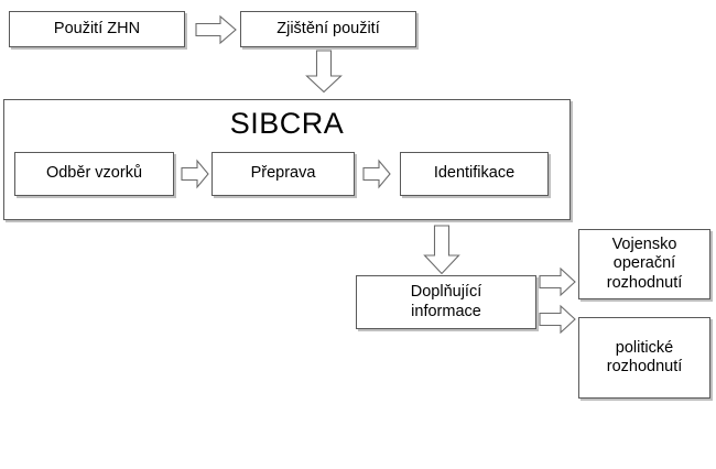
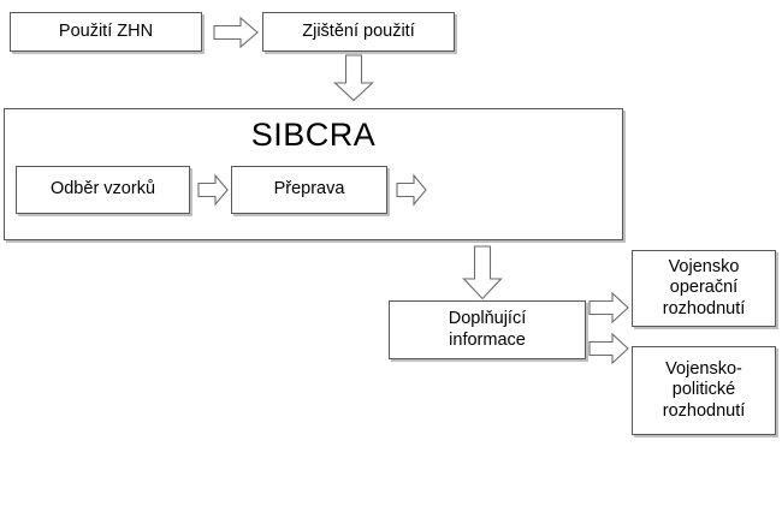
  Použití ZHN
  Zjištění použití
  SIBCRA
  Odběr vzorků
  Přeprava
- Identifikace
  Doplňující
  informace
  Vojensko
  operační
  rozhodnutí
+ Vojensko-
  politické
  rozhodnutí
